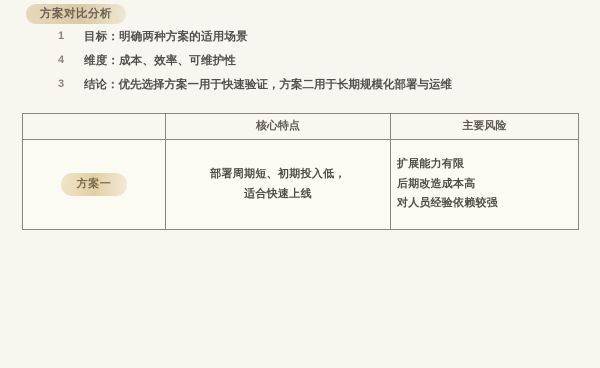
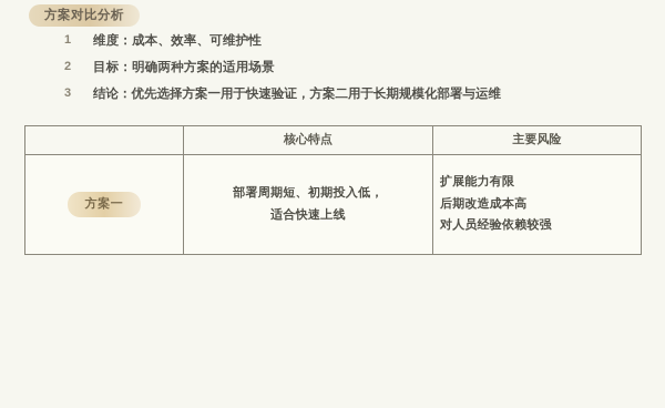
  方案对比分析
  1
- 目标：明确两种方案的适用场景
+ 维度：成本、效率、可维护性
- 4
+ 2
- 维度：成本、效率、可维护性
+ 目标：明确两种方案的适用场景
  3
  结论：优先选择方案一用于快速验证，方案二用于长期规模化部署与运维
  	核心特点	主要风险
  方案一	部署周期短、初期投入低， 适合快速上线	扩展能力有限 后期改造成本高 对人员经验依赖较强
